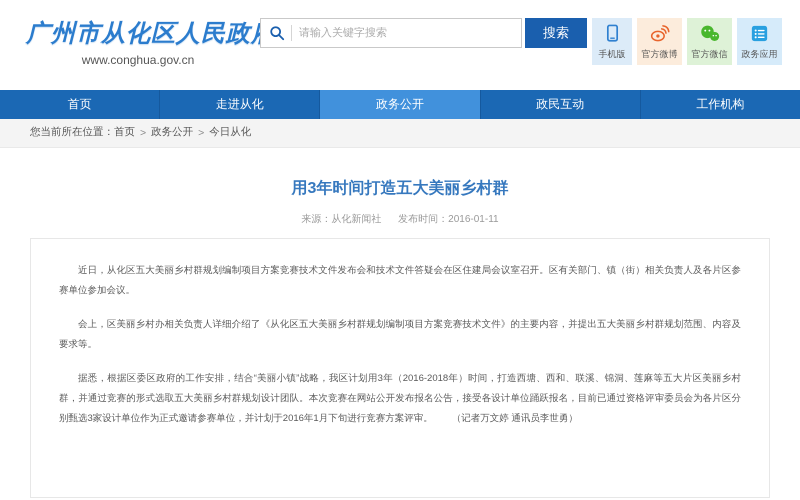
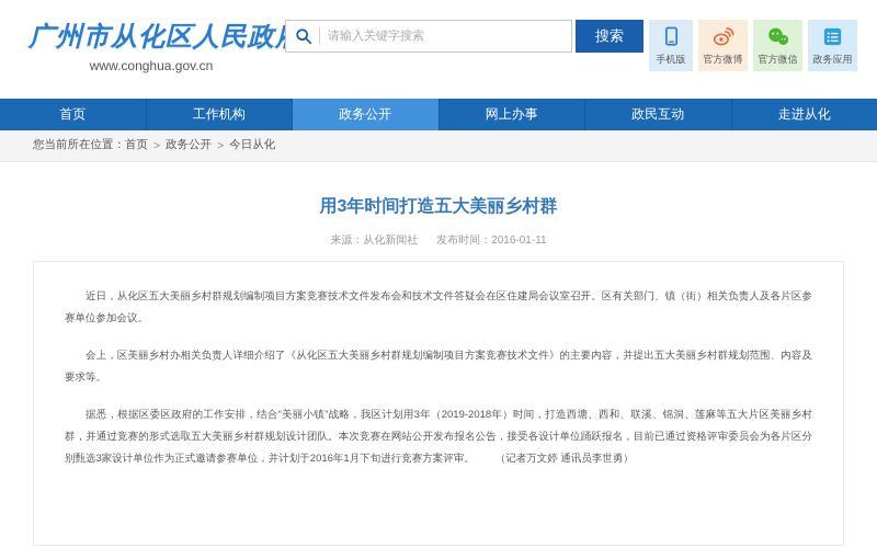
  广州市从化区人民政
  www.conghua.gov.cn
  请输入关键字搜索
  搜索
  手机版
  官方微博
  官方微信
  政务应用
  首页
- 走进从化
+ 工作机构
  政务公开
+ 网上办事
  政民互动
- 工作机构
+ 走进从化
  您当前所在位置：
  首页
  >
  政务公开
  >
  今日从化
  用3年时间打造五大美丽乡村群
  来源：从化新闻社 发布时间：2016-01-11
  近日，从化区五大美丽乡村群规划编制项目方案竞赛技术文件发布会和技术文件答疑会在区住建局会议室召开。区有关部门、镇（街）相关负责人及各片区参赛单位参加会议。
  会上，区美丽乡村办相关负责人详细介绍了《从化区五大美丽乡村群规划编制项目方案竞赛技术文件》的主要内容，并提出五大美丽乡村群规划范围、内容及要求等。
- 据悉，根据区委区政府的工作安排，结合“美丽小镇”战略，我区计划用3年（2016-2018年）时间，打造西塘、西和、联溪、锦洞、莲麻等五大片区美丽乡村群，并通过竞赛的形式选取五大美丽乡村群规划设计团队。本次竞赛在网站公开发布报名公告，接受各设计单位踊跃报名，目前已通过资格评审委员会为各片区分别甄选3家设计单位作为正式邀请参赛单位，并计划于2016年1月下旬进行竞赛方案评审。 （记者万文婷 通讯员李世勇）
+ 据悉，根据区委区政府的工作安排，结合“美丽小镇”战略，我区计划用3年（2019-2018年）时间，打造西塘、西和、联溪、锦洞、莲麻等五大片区美丽乡村群，并通过竞赛的形式选取五大美丽乡村群规划设计团队。本次竞赛在网站公开发布报名公告，接受各设计单位踊跃报名，目前已通过资格评审委员会为各片区分别甄选3家设计单位作为正式邀请参赛单位，并计划于2016年1月下旬进行竞赛方案评审。 （记者万文婷 通讯员李世勇）
